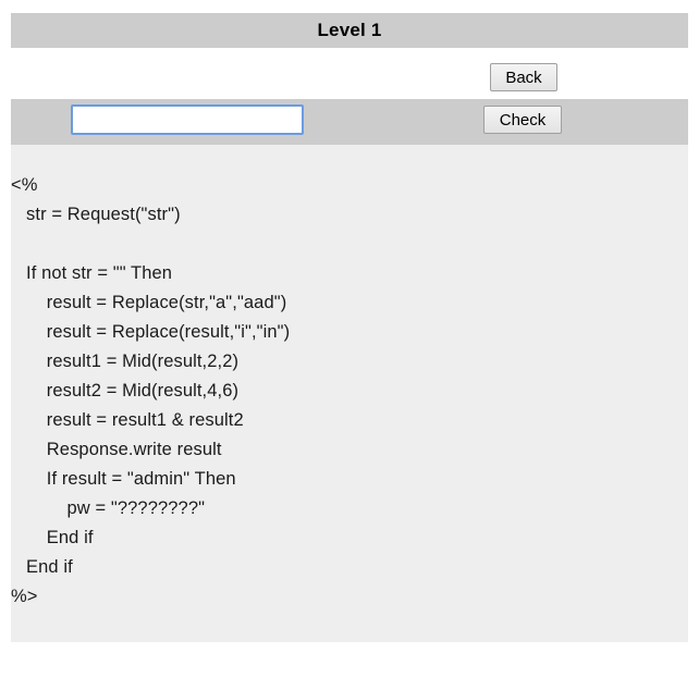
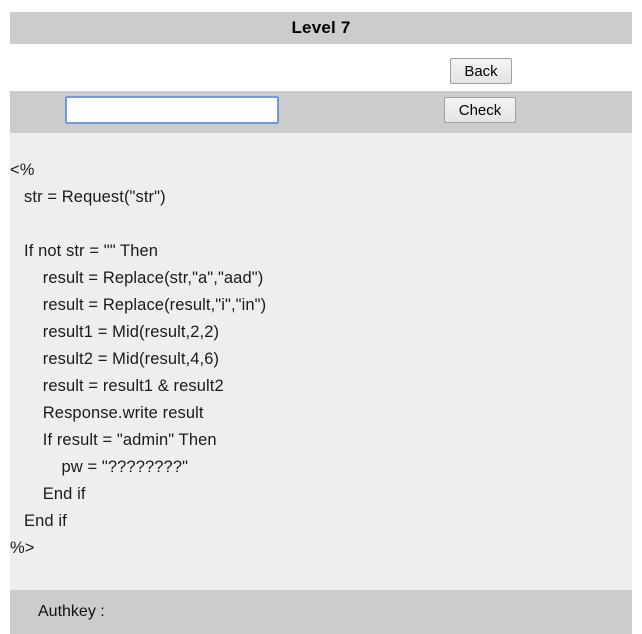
- Level 1
+ Level 7
  Back
  Check
  <%
  str = Request("str")
  If not str = "" Then
  result = Replace(str,"a","aad")
  result = Replace(result,"i","in")
  result1 = Mid(result,2,2)
  result2 = Mid(result,4,6)
  result = result1 & result2
  Response.write result
  If result = "admin" Then
  pw = "????????"
  End if
  End if
  %>
+ Authkey :
